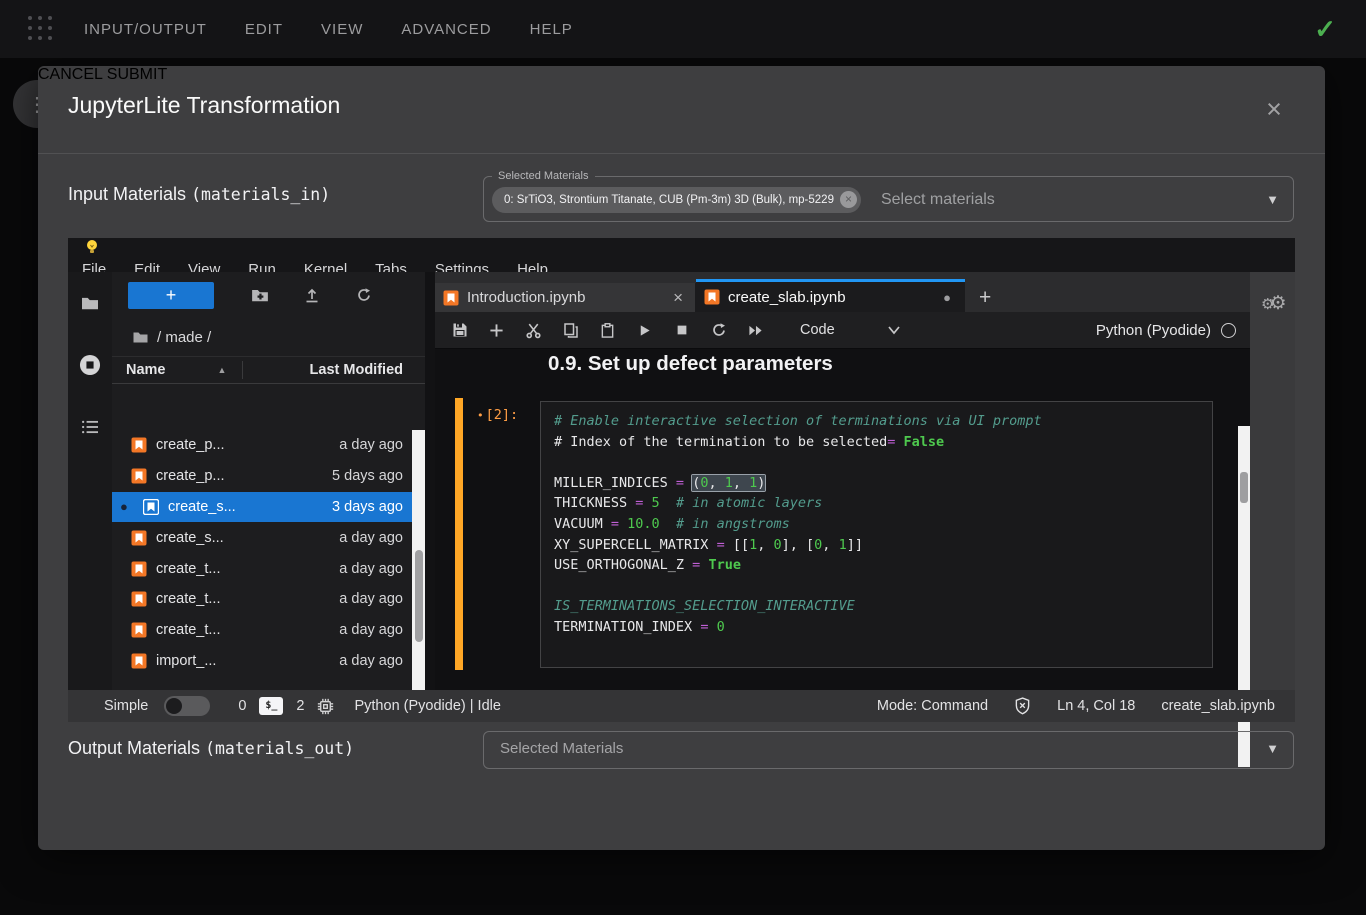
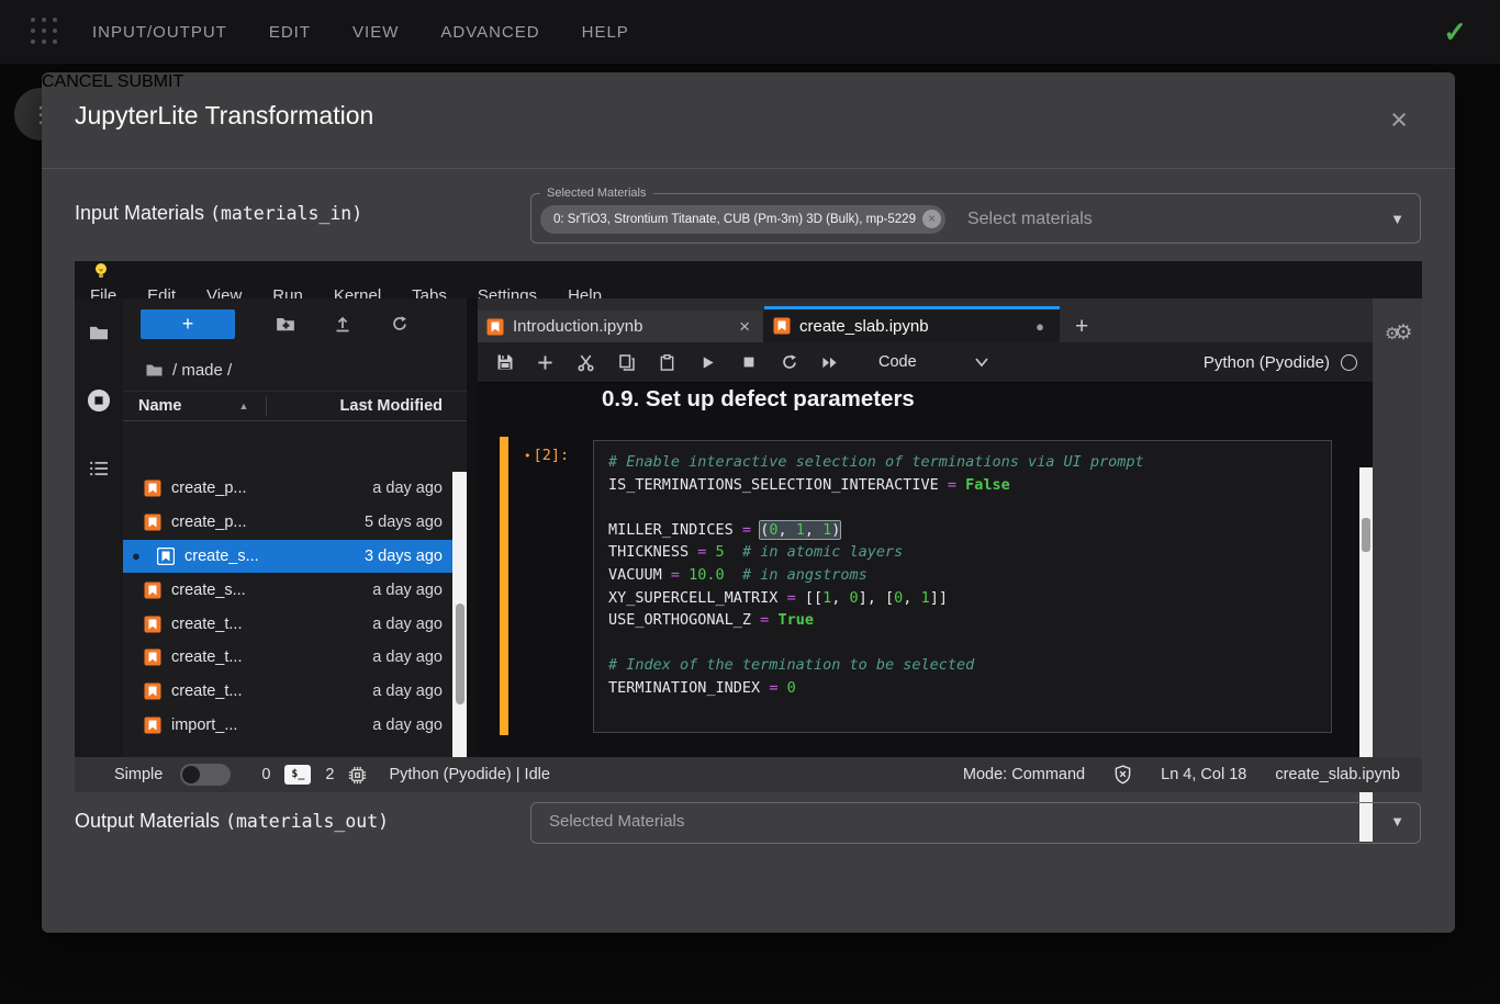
  INPUT/OUTPUT
  EDIT
  VIEW
  ADVANCED
  HELP
  ✓
  ⋮
  JupyterLite Transformation
  ×
  Input Materials (materials_in)
  Selected Materials
  0: SrTiO3, Strontium Titanate, CUB (Pm-3m) 3D (Bulk), mp-5229
  ×
  Select materials
  ▼
  File
  Edit
  View
  Run
  Kernel
  Tabs
  Settings
  Help
  +
  / made /
  Name
  ▲
  Last Modified
  create_p...
  a day ago
  create_p...
  5 days ago
  ●
  create_s...
  3 days ago
  create_s...
  a day ago
  create_t...
  a day ago
  create_t...
  a day ago
  create_t...
  a day ago
  import_...
  a day ago
  Introduction.ipynb
  ×
  create_slab.ipynb
  ●
  +
  Code
  Python (Pyodide)
  0.9. Set up defect parameters
  • [2]:
  # Enable interactive selection of terminations via UI prompt
- # Index of the termination to be selected= False
+ IS_TERMINATIONS_SELECTION_INTERACTIVE = False
  MILLER_INDICES = (0, 1, 1)
  THICKNESS = 5 # in atomic layers
  VACUUM = 10.0 # in angstroms
  XY_SUPERCELL_MATRIX = [[1, 0], [0, 1]]
  USE_ORTHOGONAL_Z = True
- IS_TERMINATIONS_SELECTION_INTERACTIVE
+ # Index of the termination to be selected
  TERMINATION_INDEX = 0
  ⚙⚙
  Simple
  0
  $_
  2
  Python (Pyodide) | Idle
  Mode: Command
  Ln 4, Col 18
  create_slab.ipynb
  Output Materials (materials_out)
  Selected Materials
  ▼
  CANCEL SUBMIT
